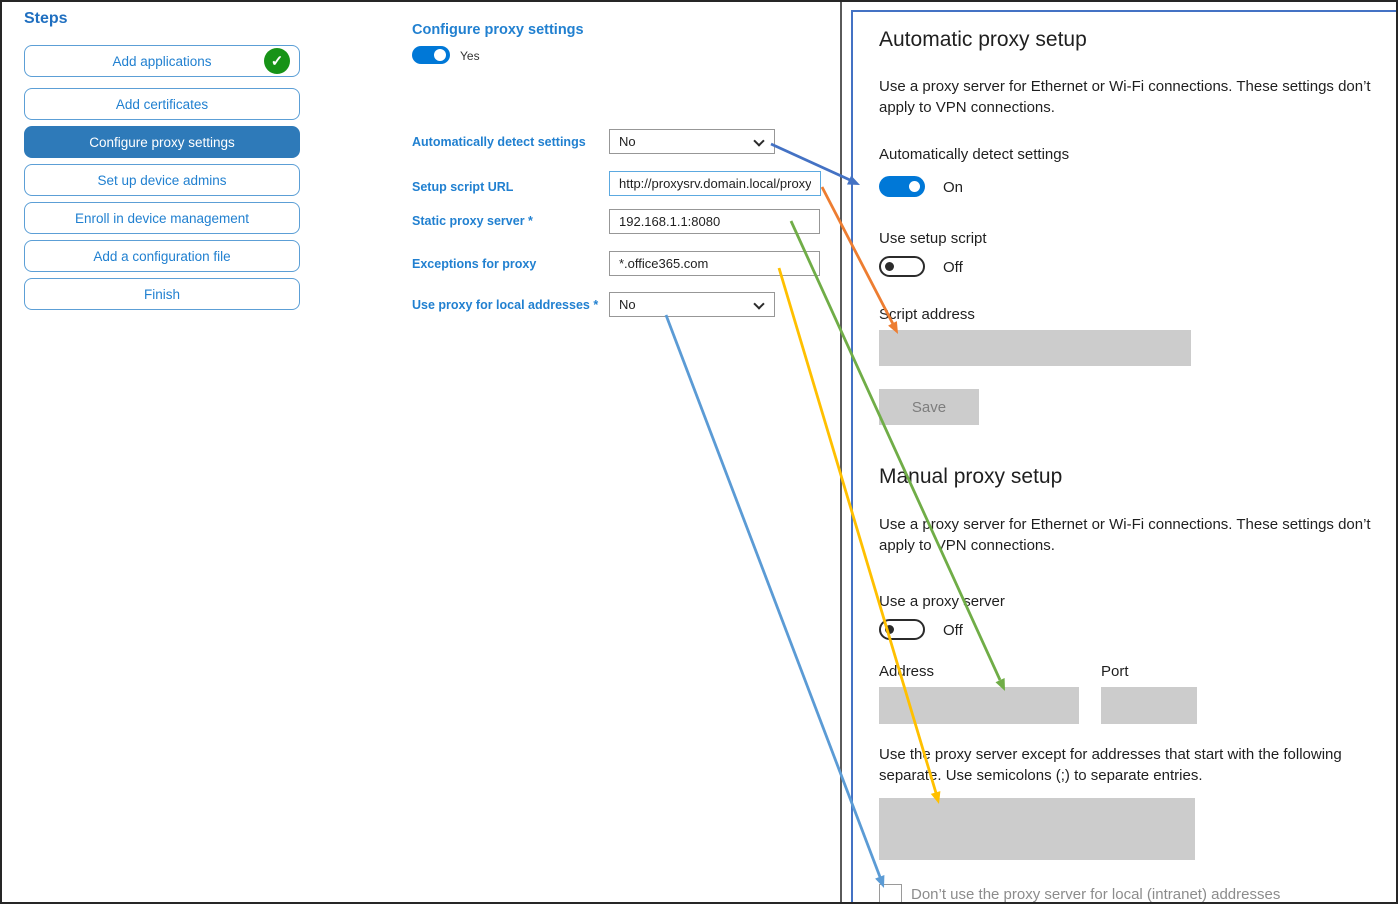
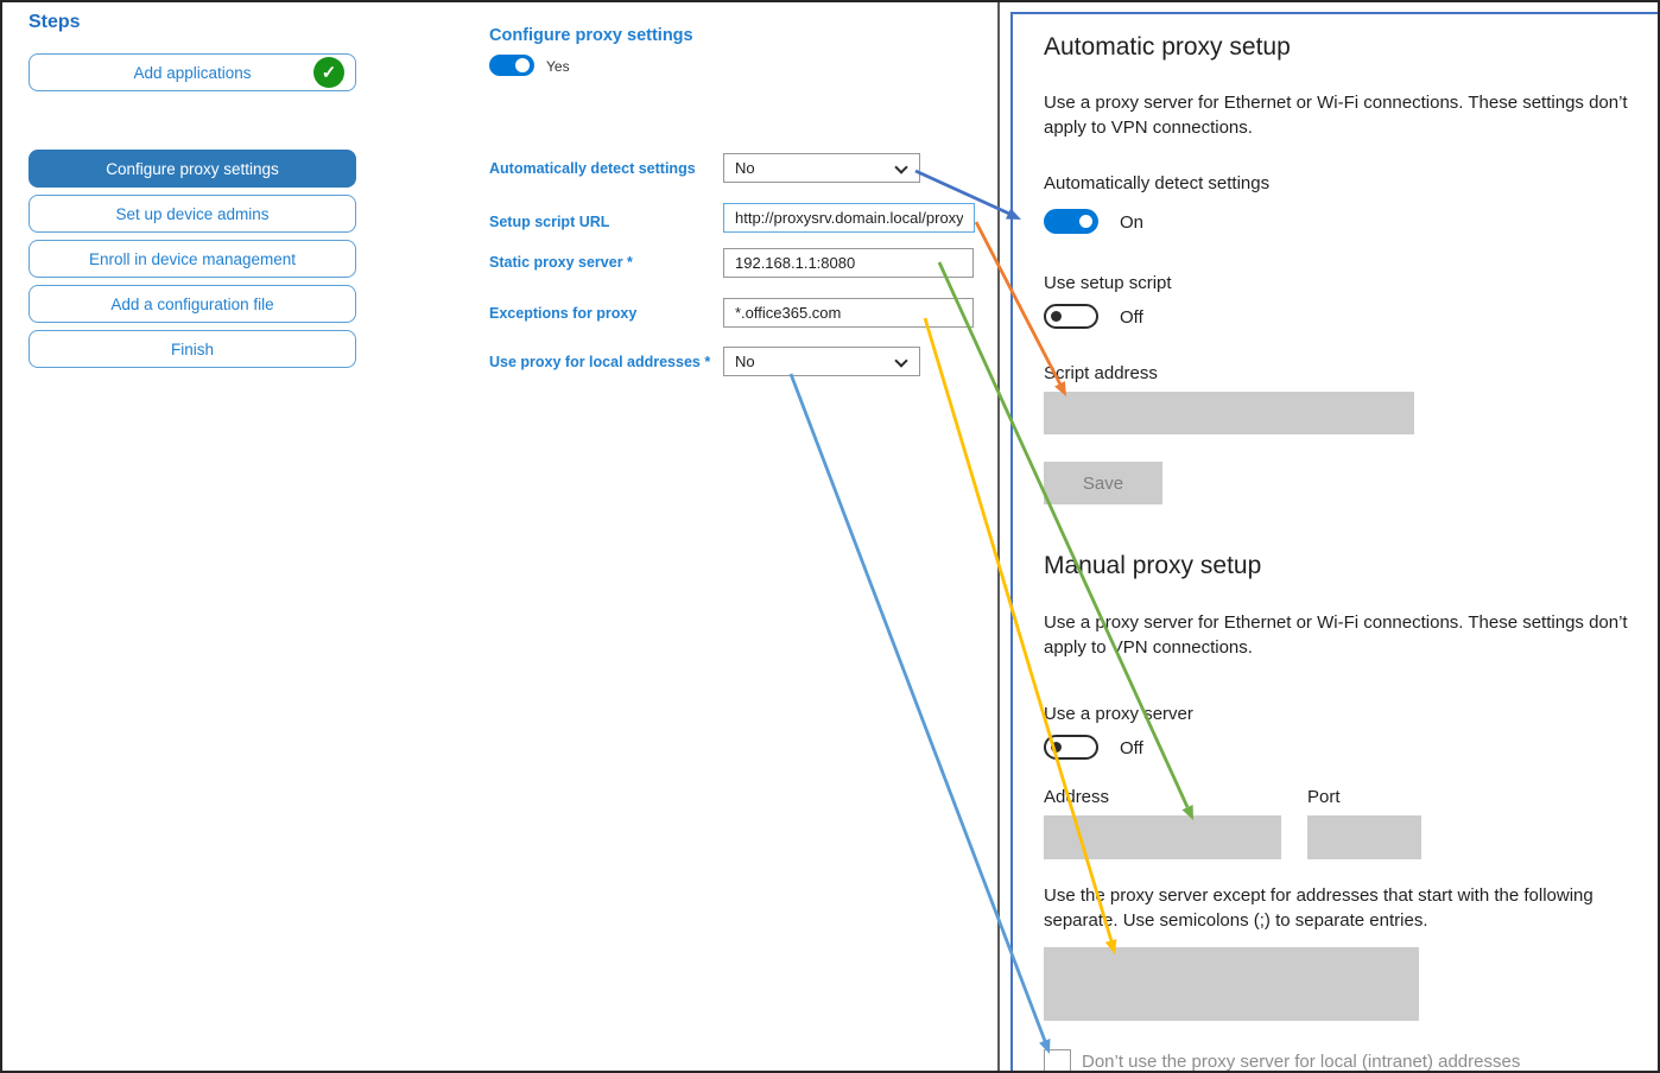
  Steps
  Add applications
  ✓
- Add certificates
  Configure proxy settings
  Set up device admins
  Enroll in device management
  Add a configuration file
  Finish
  Configure proxy settings
  Yes
  Automatically detect settings
  No
  Setup script URL
  http://proxysrv.domain.local/proxy
  Static proxy server *
  192.168.1.1:8080
  Exceptions for proxy
  *.office365.com
  Use proxy for local addresses *
  No
  Automatic proxy setup
  Use a proxy server for Ethernet or Wi-Fi connections. These settings don’t apply to VPN connections.
  Automatically detect settings
  On
  Use setup script
  Off
  Script address
  Save
  Manual proxy setup
  Use a proxy server for Ethernet or Wi-Fi connections. These settings don’t apply to VPN connections.
  Use a proxy server
  Off
  Address
  Port
  Use the proxy server except for addresses that start with the following separate. Use semicolons (;) to separate entries.
  Don’t use the proxy server for local (intranet) addresses
